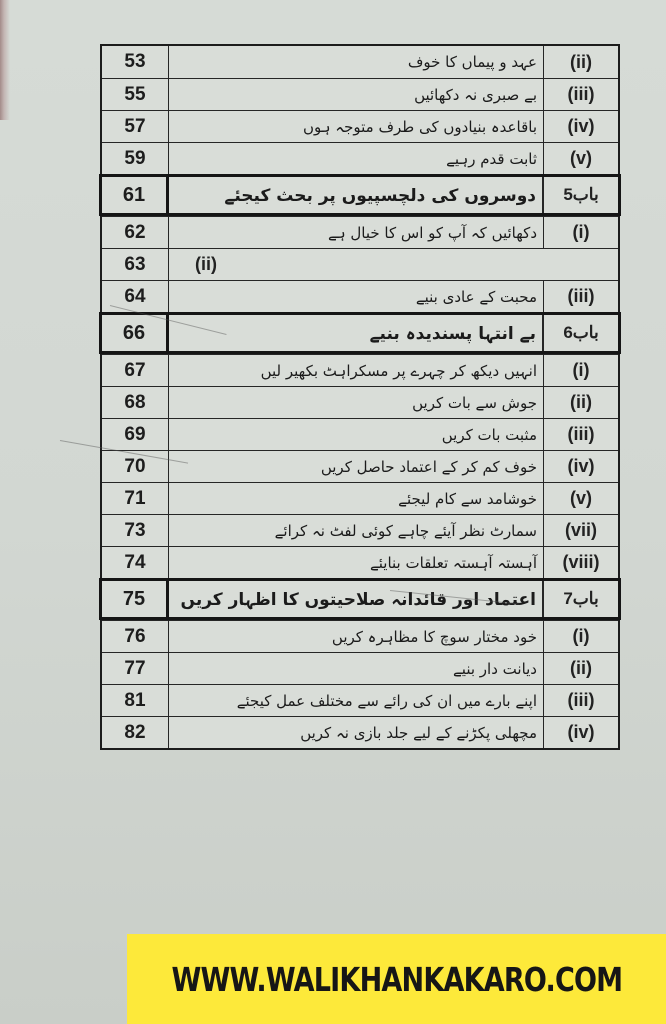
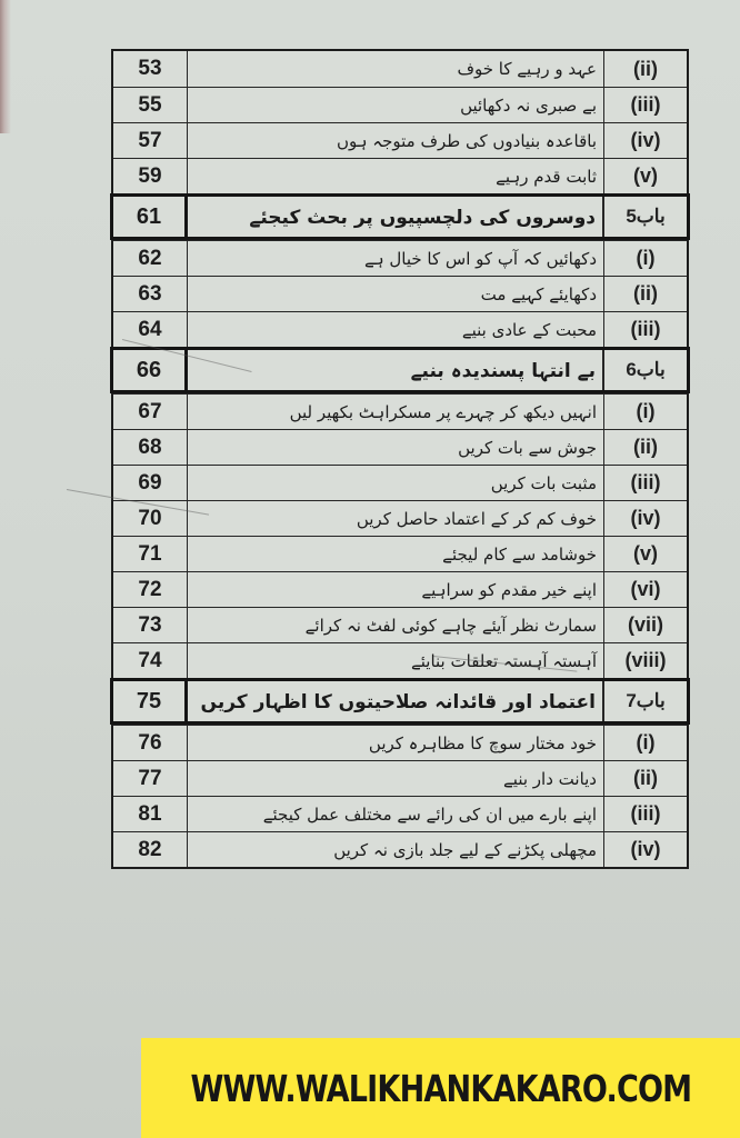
  53
- عہد و پیماں کا خوف
+ عہد و رہیے کا خوف
  (ii)
  55
  بے صبری نہ دکھائیں
  (iii)
  57
  باقاعدہ بنیادوں کی طرف متوجہ ہوں
  (iv)
  59
  ثابت قدم رہیے
  (v)
  61
  دوسروں کی دلچسپیوں پر بحث کیجئے
  باب5
  62
  دکھائیں کہ آپ کو اس کا خیال ہے
  (i)
  63
+ دکھایئے کہیے مت
  (ii)
  64
  محبت کے عادی بنیے
  (iii)
  66
  بے انتہا پسندیدہ بنیے
  باب6
  67
  انہیں دیکھ کر چہرے پر مسکراہٹ بکھیر لیں
  (i)
  68
  جوش سے بات کریں
  (ii)
  69
  مثبت بات کریں
  (iii)
  70
  خوف کم کر کے اعتماد حاصل کریں
  (iv)
  71
  خوشامد سے کام لیجئے
  (v)
+ 72
+ اپنے خیر مقدم کو سراہیے
+ (vi)
  73
  سمارٹ نظر آیئے چاہے کوئی لفٹ نہ کرائے
  (vii)
  74
  آہستہ آہستہ تعلقات بنایئے
  (viii)
  75
  اعتماد اور قائدانہ صلاحیتوں کا اظہار کریں
  باب7
  76
  خود مختار سوچ کا مظاہرہ کریں
  (i)
  77
  دیانت دار بنیے
  (ii)
  81
  اپنے بارے میں ان کی رائے سے مختلف عمل کیجئے
  (iii)
  82
  مچھلی پکڑنے کے لیے جلد بازی نہ کریں
  (iv)
  WWW.WALIKHANKAKARO.COM
